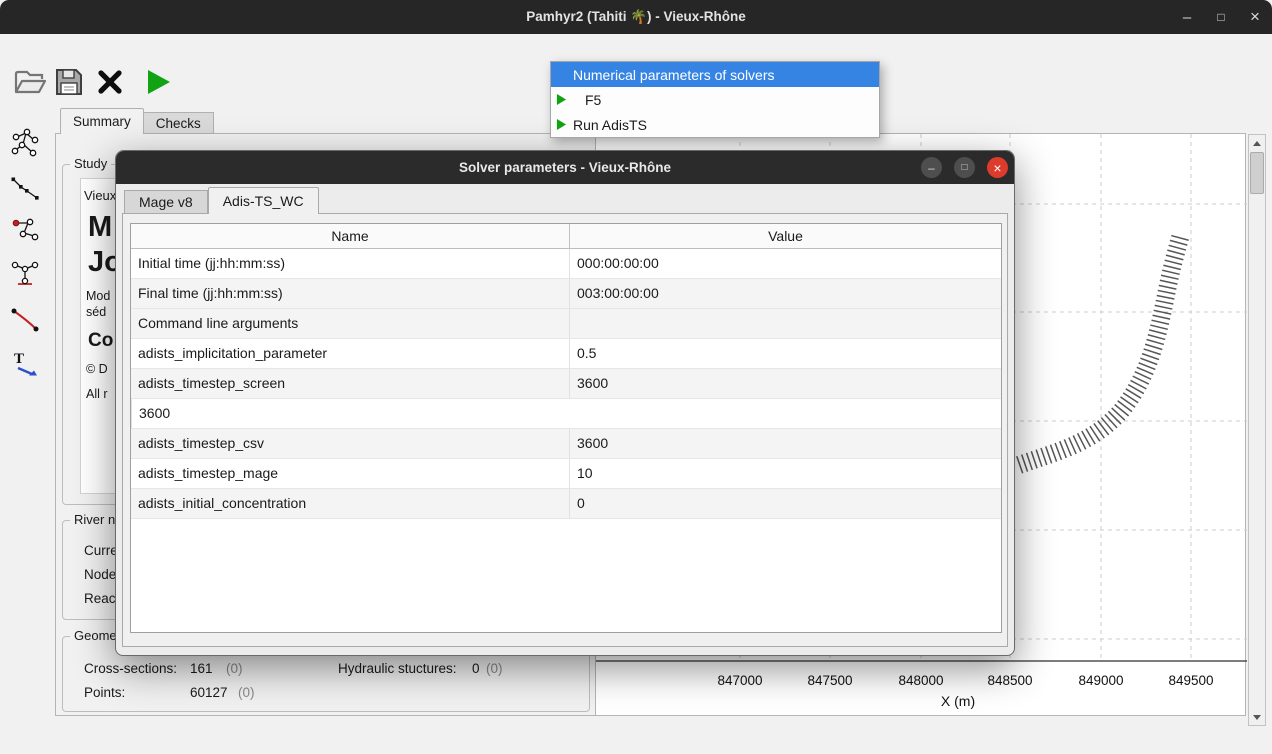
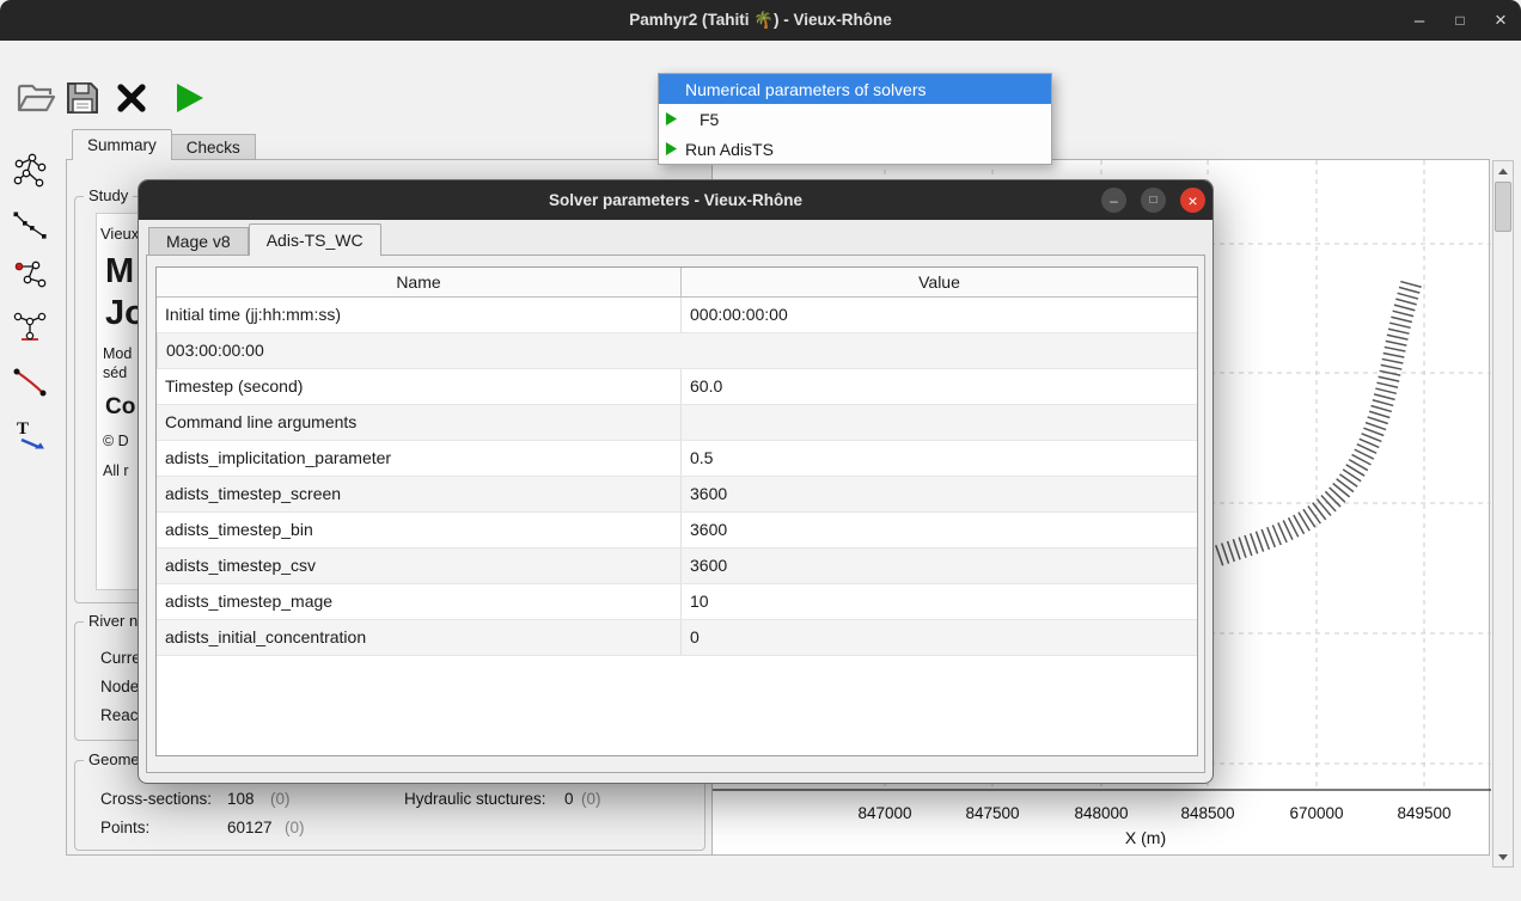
  Pamhyr2 (Tahiti 🌴) - Vieux-Rhône
  –
  □
  ×
  T
  Summary
  Checks
  Study
  Vieux
  M
  Jo
  Mod
  séd
  Co
  © D
  All r
  River n
  Curre
  Node
  Reac
  Geome
  Cross-sections:
- 161
+ 108
  (0)
  Hydraulic stuctures:
  0
  (0)
  Points:
  60127
  (0)
  847000
  847500
  848000
  848500
- 849000
+ 670000
  849500
  X (m)
  Numerical parameters of solvers
  F5
  Run AdisTS
  Solver parameters - Vieux-Rhône
  –
  □
  ×
  Mage v8
  Adis-TS_WC
  Name
  Value
  Initial time (jj:hh:mm:ss)
  000:00:00:00
- Final time (jj:hh:mm:ss)
  003:00:00:00
+ Timestep (second)
+ 60.0
  Command line arguments
  adists_implicitation_parameter
  0.5
  adists_timestep_screen
  3600
+ adists_timestep_bin
  3600
  adists_timestep_csv
  3600
  adists_timestep_mage
  10
  adists_initial_concentration
  0
